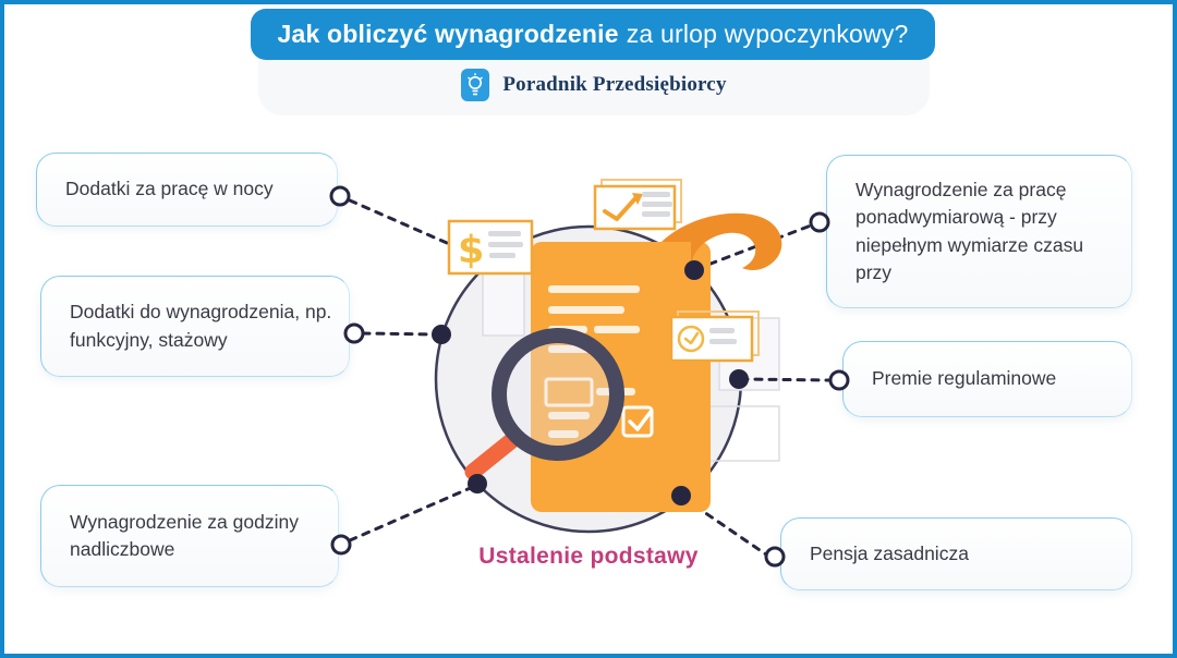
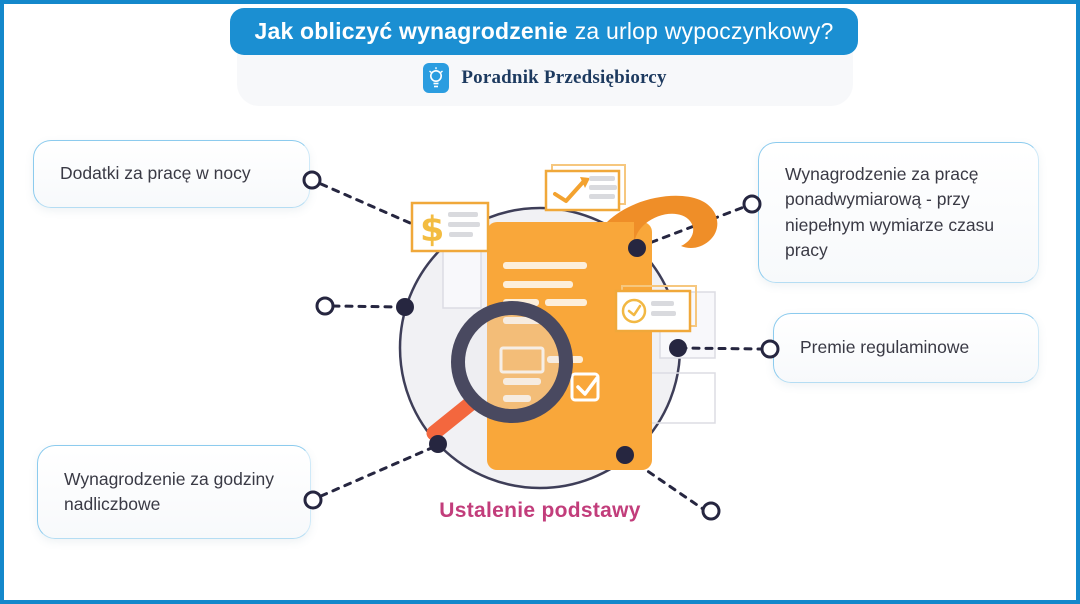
  Jak obliczyć wynagrodzenie
  za urlop wypoczynkowy?
  Poradnik Przedsiębiorcy
  Dodatki za pracę w nocy
- Dodatki do wynagrodzenia, np. funkcyjny, stażowy
  Wynagrodzenie za godziny nadliczbowe
- Wynagrodzenie za pracę ponadwymiarową - przy niepełnym wymiarze czasu przy
+ Wynagrodzenie za pracę ponadwymiarową - przy niepełnym wymiarze czasu pracy
  Premie regulaminowe
- Pensja zasadnicza
  Ustalenie podstawy
  $
